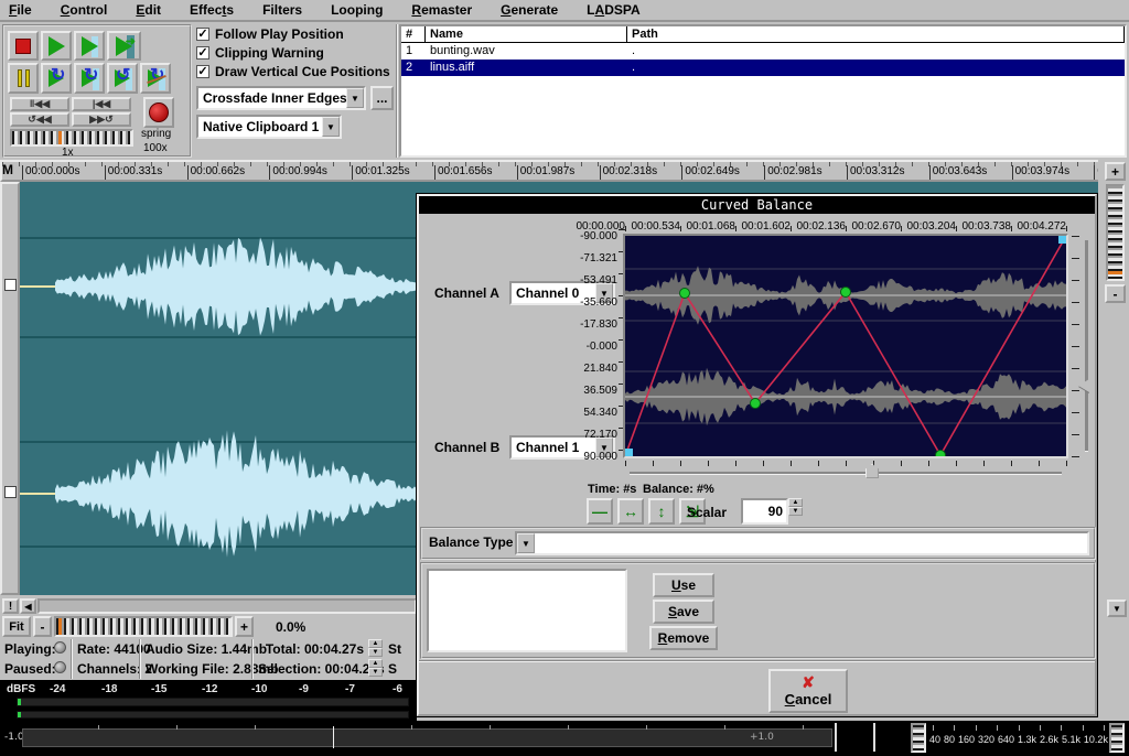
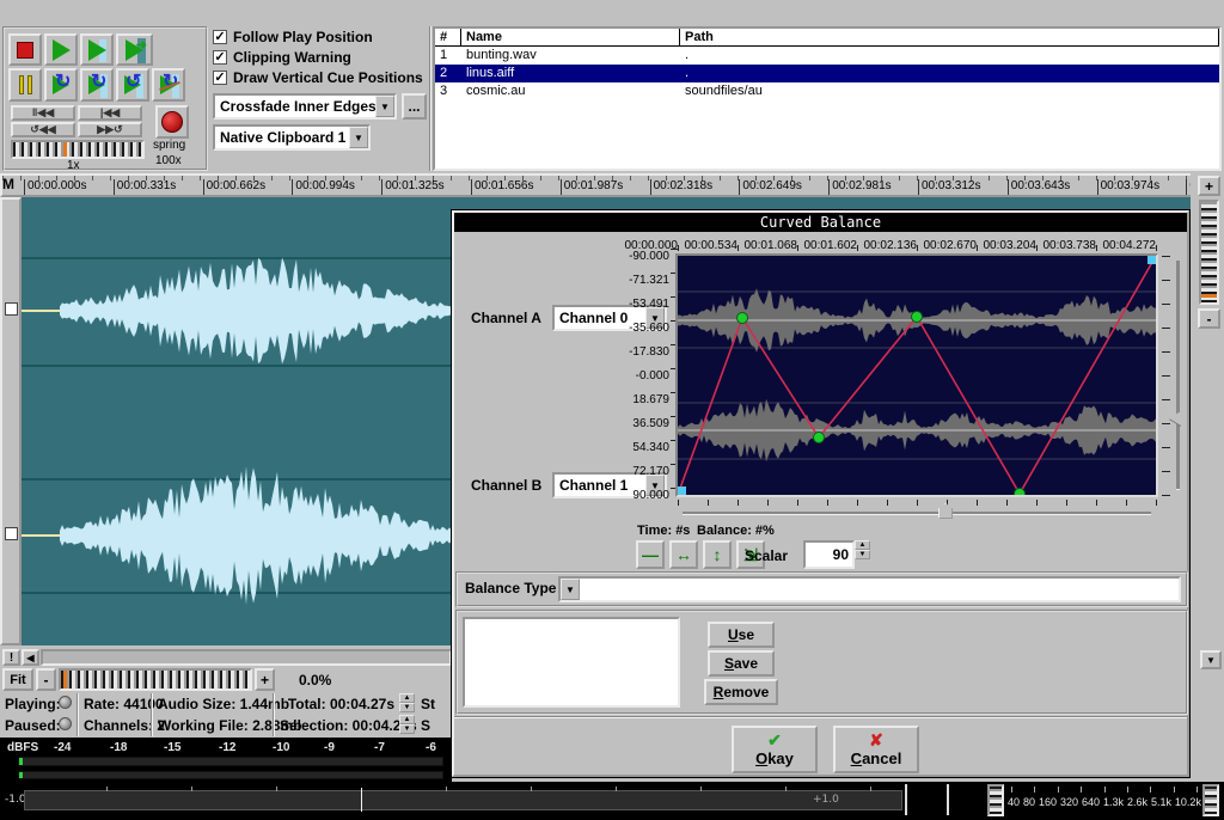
- File
- Control
- Edit
- Effects
- Filters
- Looping
- Remaster
- Generate
- LADSPA
  ➜
  ↻
  ↻
  ↺
  ↻
  ‖◀◀
  |◀◀
  ↺◀◀
  ▶▶↺
  1x
  spring
  100x
  Crossfade Inner Edges
  ▼
  ...
  Native Clipboard 1
  ▼
  #
  Name
  Path
  1
  bunting.wav
  .
  2
  linus.aiff
  .
+ 3
+ cosmic.au
+ soundfiles/au
  00:00.000s
  00:00.331s
  00:00.662s
  00:00.994s
  00:01.325s
  00:01.656s
  00:01.987s
  00:02.318s
  00:02.649s
  00:02.981s
  00:03.312s
  00:03.643s
  00:03.974s
  M
  !
  ◀
  Fit
  -
  +
  0.0%
  Playing
  Paused
  Rate: 4410
  Channels 2
  Audio Size: 1.44b
  Working File: 2.88mb
  Total: 00:04.27s
  Selection: 00:04.2
  St
  S
  dBFS
  -24
  -18
  -15
  -12
  -10
  -9
  -7
  -6
  -1.0
  +1.0
  40
  80
  160
  320
  640
  1.3k
  2.6k
  5.1k
  10.2k
  +
  -
  ▼
  Curved Balance
  Channel A
  Channel 0
  ▼
  Channel B
  Channel 1
  ▼
  00:00.000
  00:00.534
  00:01.068
  00:01.602
  00:02.136
  00:02.670
  00:03.204
  00:03.738
  00:04.272
  -90.000
  -71.321
  -53.491
  -35.660
  -17.830
  -0.000
- 21.840
+ 18.679
  36.509
  54.340
  72.170
  90.000
  Time: #s
  Balance: #%
  —
  ↔
  ↕
  ⇲
  Scalar
  90
  Balance Type
  ▼
  U
  se
  S
  ave
  R
  emove
+ ✔
+ Okay
  ✘
  Cancel
  ✓
  Follow Play Position
  ✓
  Clipping Warning
  ✓
  Draw Vertical Cue Positions
